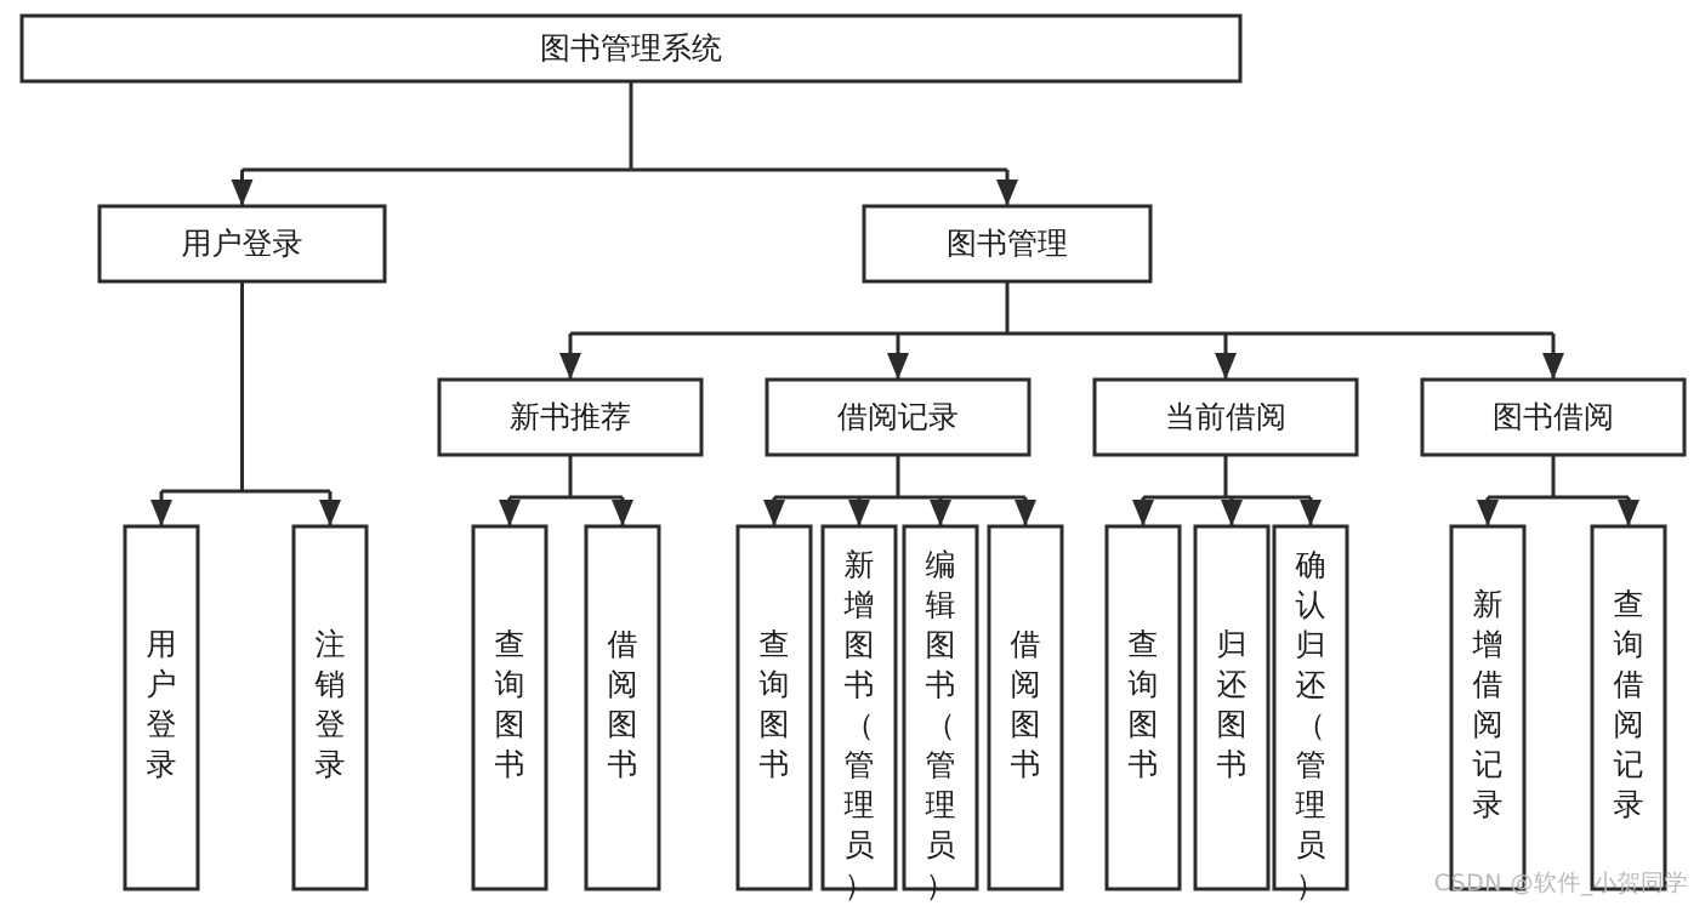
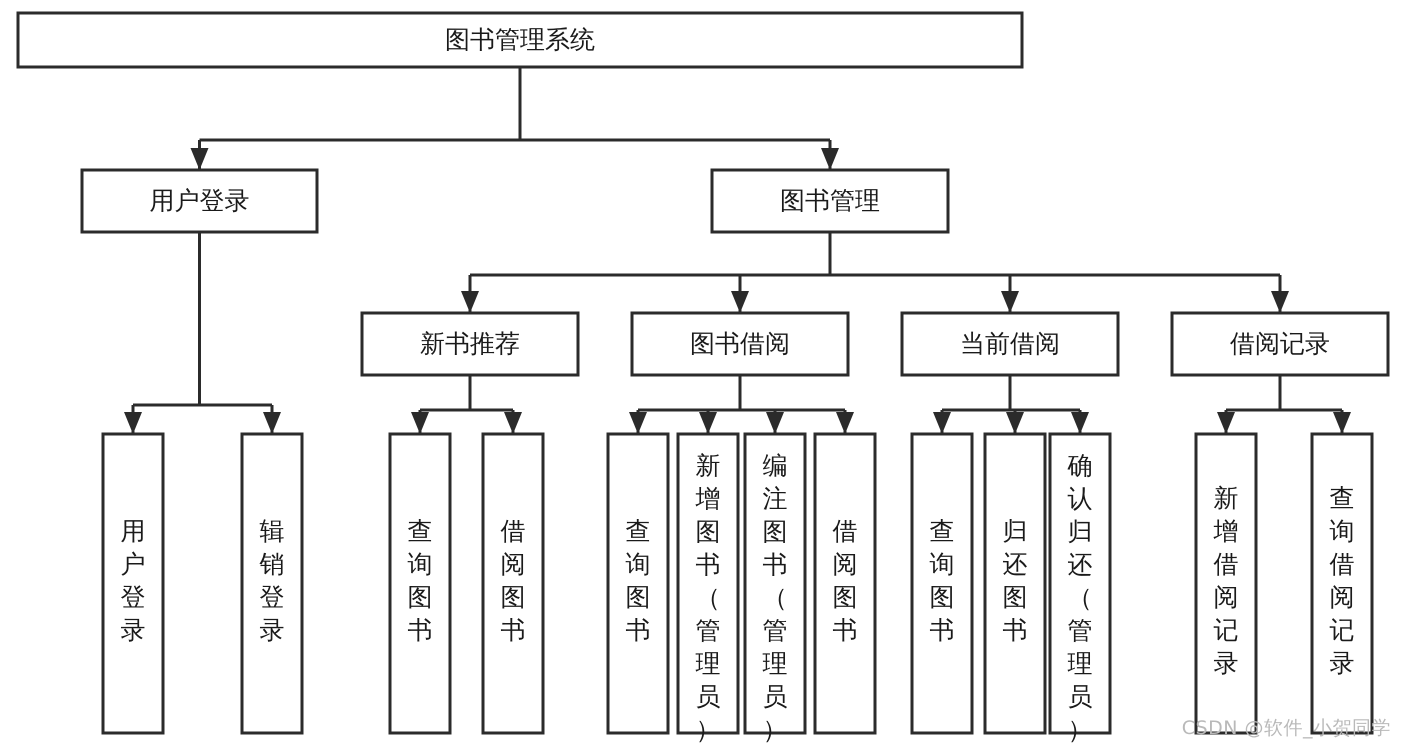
  图书管理系统
  用户登录
  图书管理
  新书推荐
- 借阅记录
+ 图书借阅
  当前借阅
- 图书借阅
+ 借阅记录
  用户登录
- 注销登录
+ 辑销登录
  查询图书
  借阅图书
  查询图书
  新增图书（管理员）
- 编辑图书（管理员）
+ 编注图书（管理员）
  借阅图书
  查询图书
  归还图书
  确认归还（管理员）
  新增借阅记录
  查询借阅记录
  CSDN @软件_小贺同学
